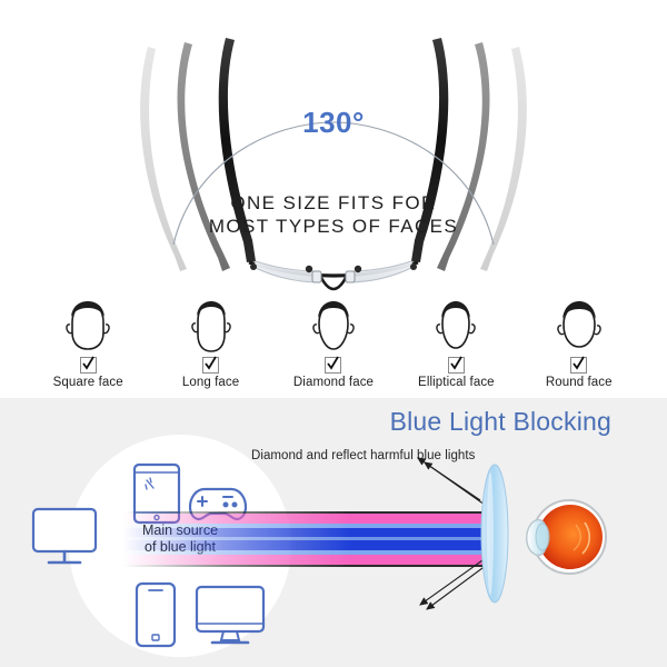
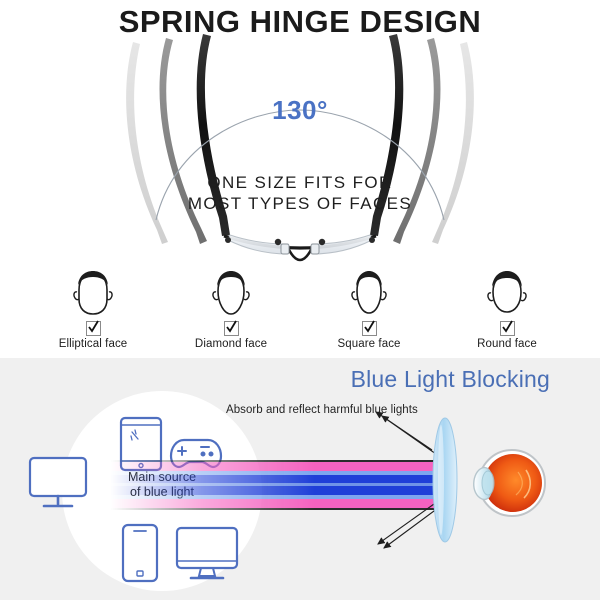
+ SPRING HINGE DESIGN
  130°
  ONE SIZE FITS FOR
  MOST TYPES OF FACES
- Square face
+ Elliptical face
- Long face
  Diamond face
- Elliptical face
+ Square face
  Round face
  Blue Light Blocking
- Diamond and reflect harmful blue lights
+ Absorb and reflect harmful blue lights
